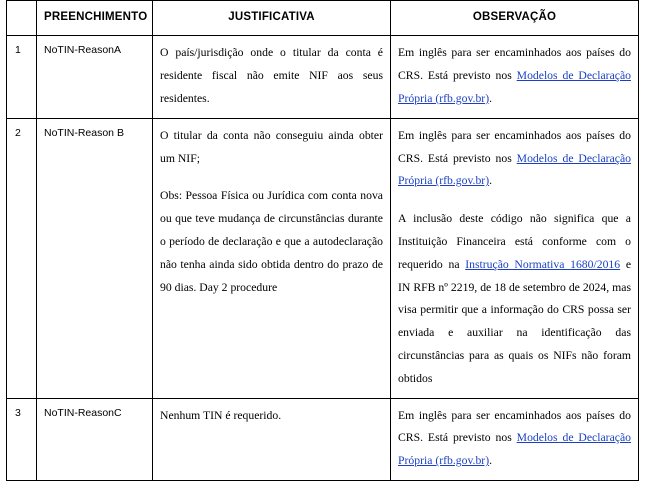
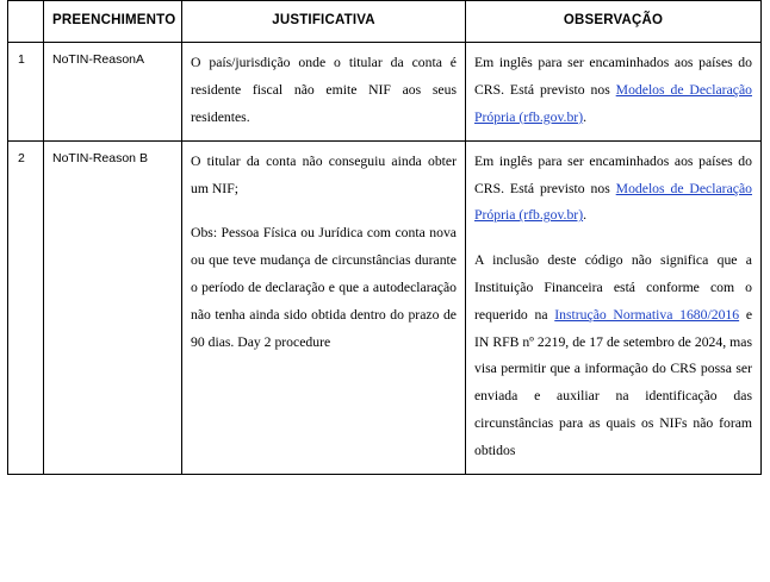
  	PREENCHIMENTO	JUSTIFICATIVA	OBSERVAÇÃO
  1	NoTIN-ReasonA	O país/jurisdição onde o titular da conta é residente fiscal não emite NIF aos seus residentes.	Em inglês para ser encaminhados aos países do CRS. Está previsto nos Modelos de Declaração Própria (rfb.gov.br).
- 2	NoTIN-Reason B	O titular da conta não conseguiu ainda obter um NIF;Obs: Pessoa Física ou Jurídica com conta nova ou que teve mudança de circunstâncias durante o período de declaração e que a autodeclaração não tenha ainda sido obtida dentro do prazo de 90 dias. Day 2 procedure	Em inglês para ser encaminhados aos países do CRS. Está previsto nos Modelos de Declaração Própria (rfb.gov.br).A inclusão deste código não significa que a Instituição Financeira está conforme com o requerido na Instrução Normativa 1680/2016 e IN RFB nº 2219, de 18 de setembro de 2024, mas visa permitir que a informação do CRS possa ser enviada e auxiliar na identificação das circunstâncias para as quais os NIFs não foram obtidos
+ 2	NoTIN-Reason B	O titular da conta não conseguiu ainda obter um NIF;Obs: Pessoa Física ou Jurídica com conta nova ou que teve mudança de circunstâncias durante o período de declaração e que a autodeclaração não tenha ainda sido obtida dentro do prazo de 90 dias. Day 2 procedure	Em inglês para ser encaminhados aos países do CRS. Está previsto nos Modelos de Declaração Própria (rfb.gov.br).A inclusão deste código não significa que a Instituição Financeira está conforme com o requerido na Instrução Normativa 1680/2016 e IN RFB nº 2219, de 17 de setembro de 2024, mas visa permitir que a informação do CRS possa ser enviada e auxiliar na identificação das circunstâncias para as quais os NIFs não foram obtidos
- 3	NoTIN-ReasonC	Nenhum TIN é requerido.	Em inglês para ser encaminhados aos países do CRS. Está previsto nos Modelos de Declaração Própria (rfb.gov.br).
